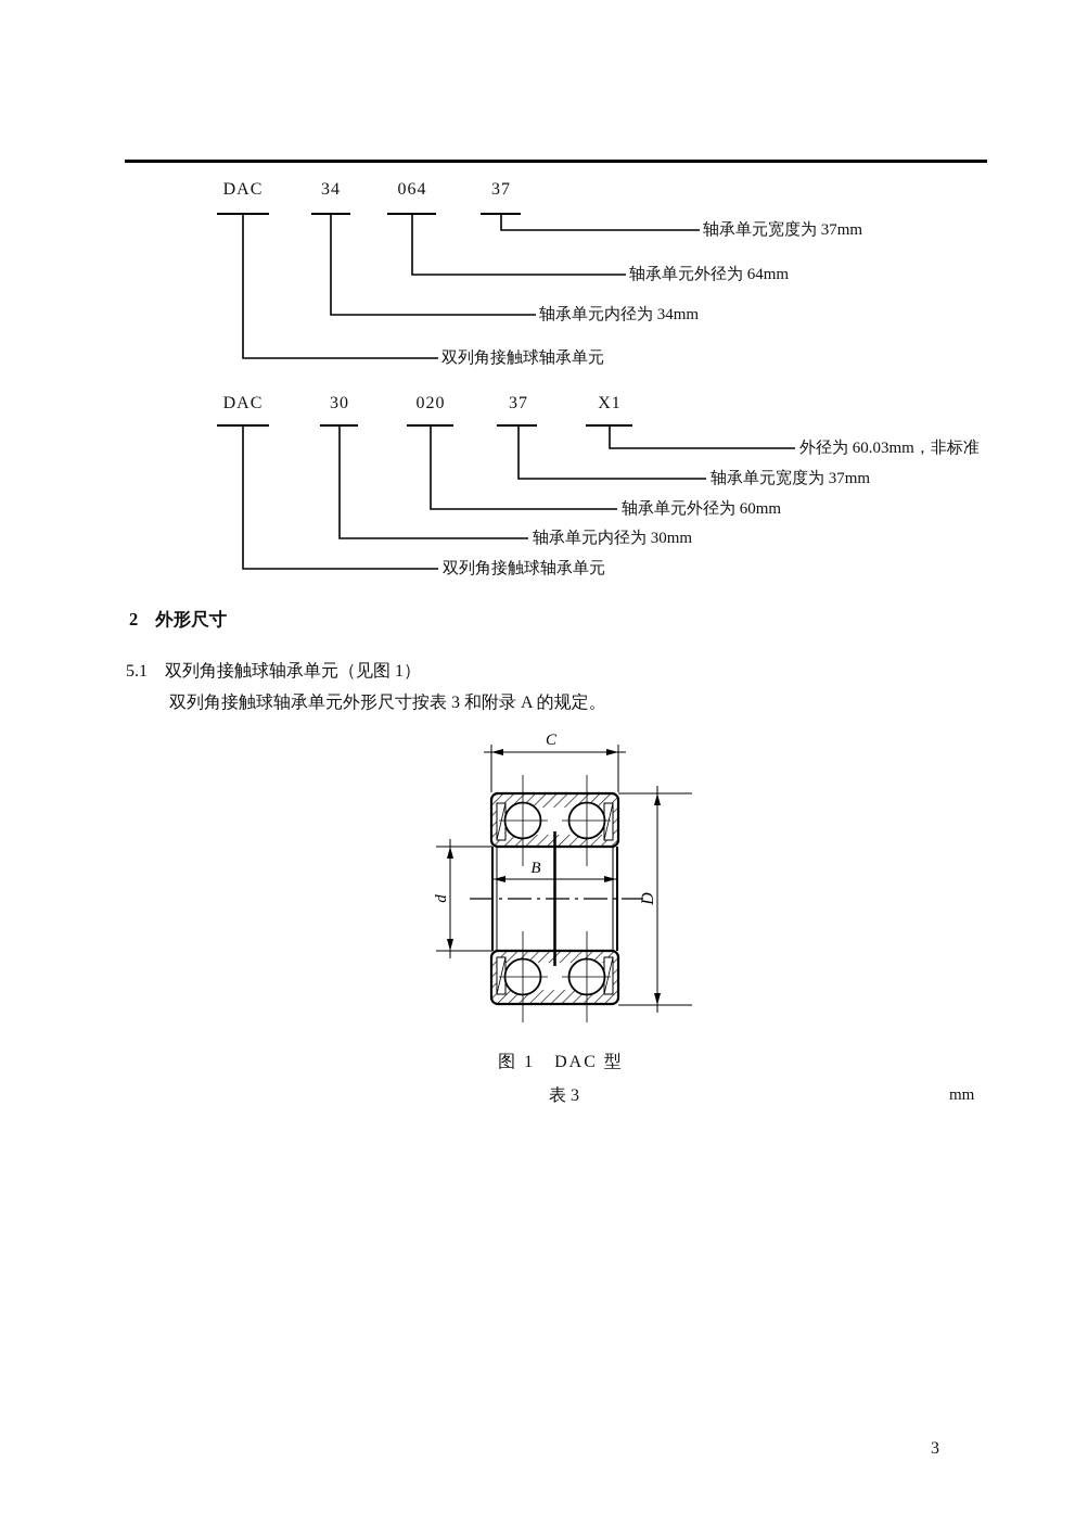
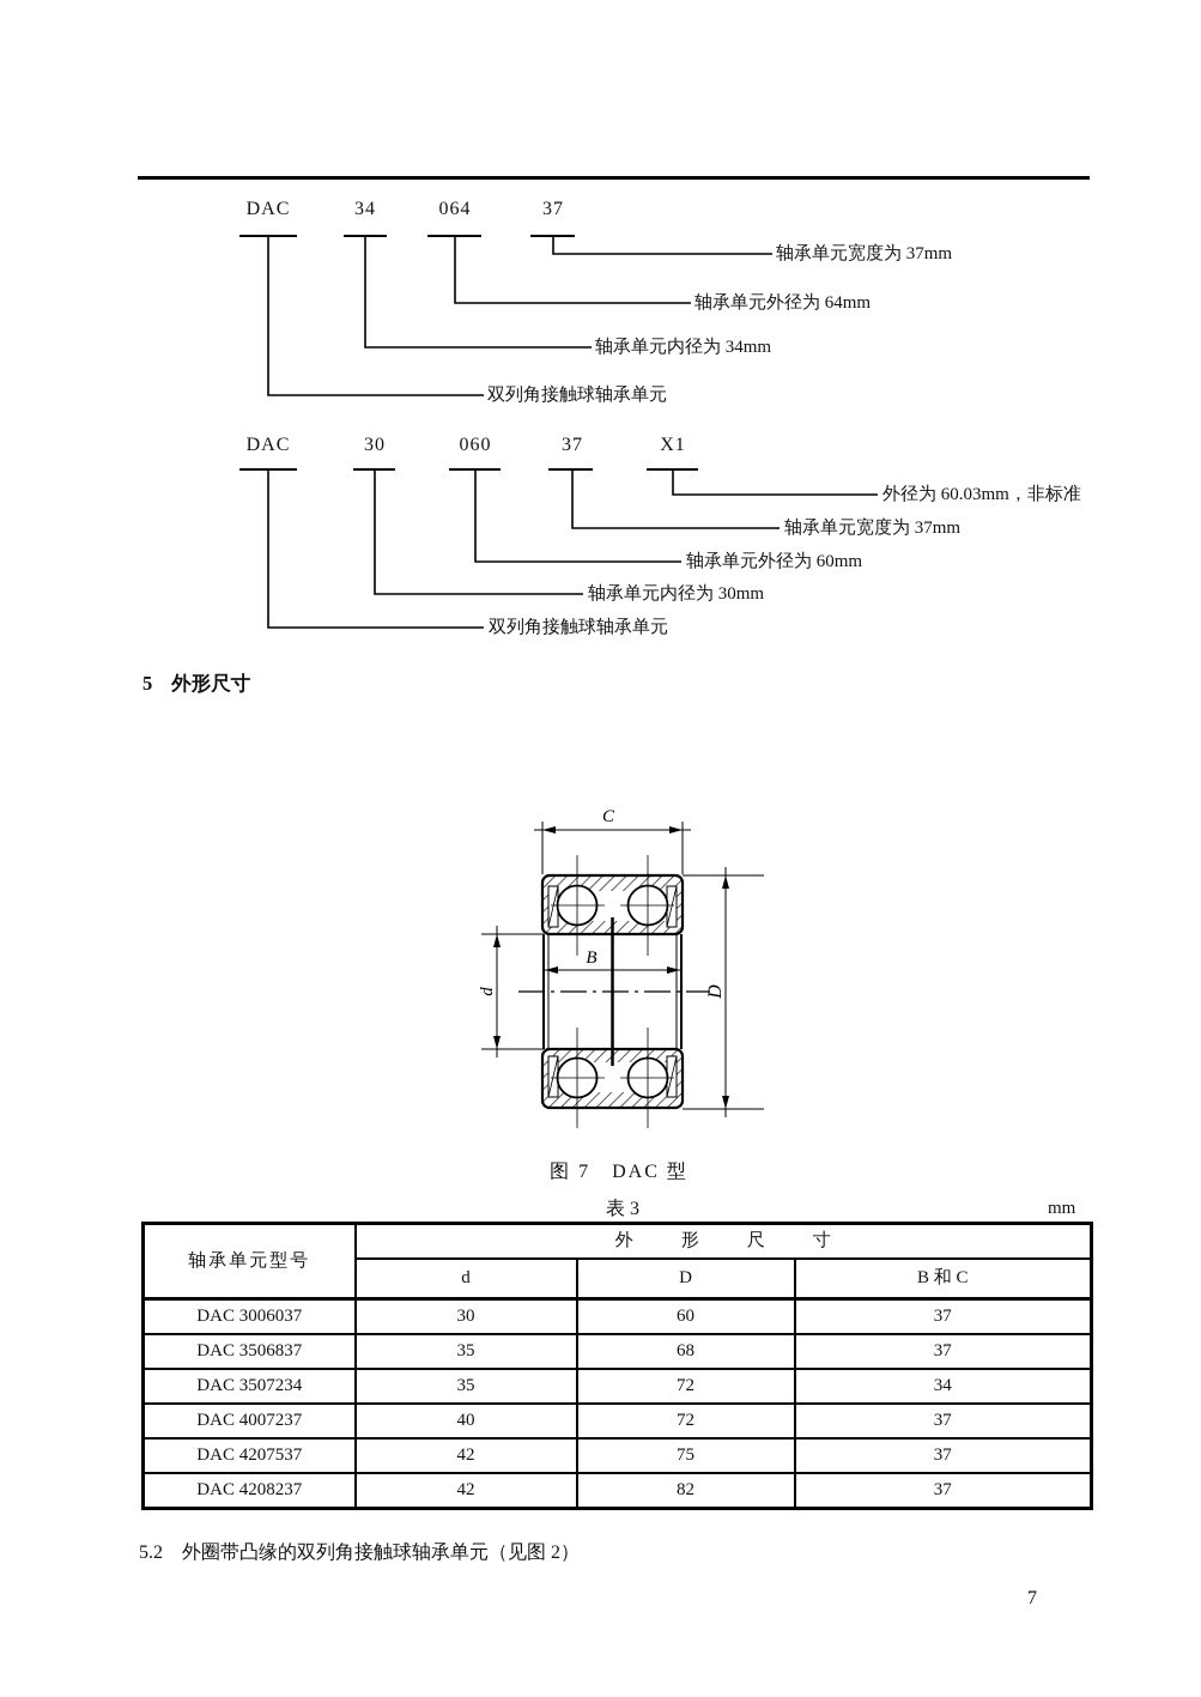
  DAC
  34
  064
  37
  轴承单元宽度为 37mm
  轴承单元外径为 64mm
  轴承单元内径为 34mm
  双列角接触球轴承单元
  DAC
  30
- 020
+ 060
  37
  X1
  外径为 60.03mm，非标准
  轴承单元宽度为 37mm
  轴承单元外径为 60mm
  轴承单元内径为 30mm
  双列角接触球轴承单元
- 2 外形尺寸
+ 5 外形尺寸
- 5.1 双列角接触球轴承单元（见图 1）
- 双列角接触球轴承单元外形尺寸按表 3 和附录 A 的规定。
  C
  B
- 图 1 DAC 型
+ 图 7 DAC 型
  表 3
  mm
+ 轴承单元型号	外形尺寸
+ d	D	B 和 C
+ DAC 3006037	30	60	37
+ DAC 3506837	35	68	37
+ DAC 3507234	35	72	34
+ DAC 4007237	40	72	37
+ DAC 4207537	42	75	37
+ DAC 4208237	42	82	37
+ 5.2 外圈带凸缘的双列角接触球轴承单元（见图 2）
- 3
+ 7
